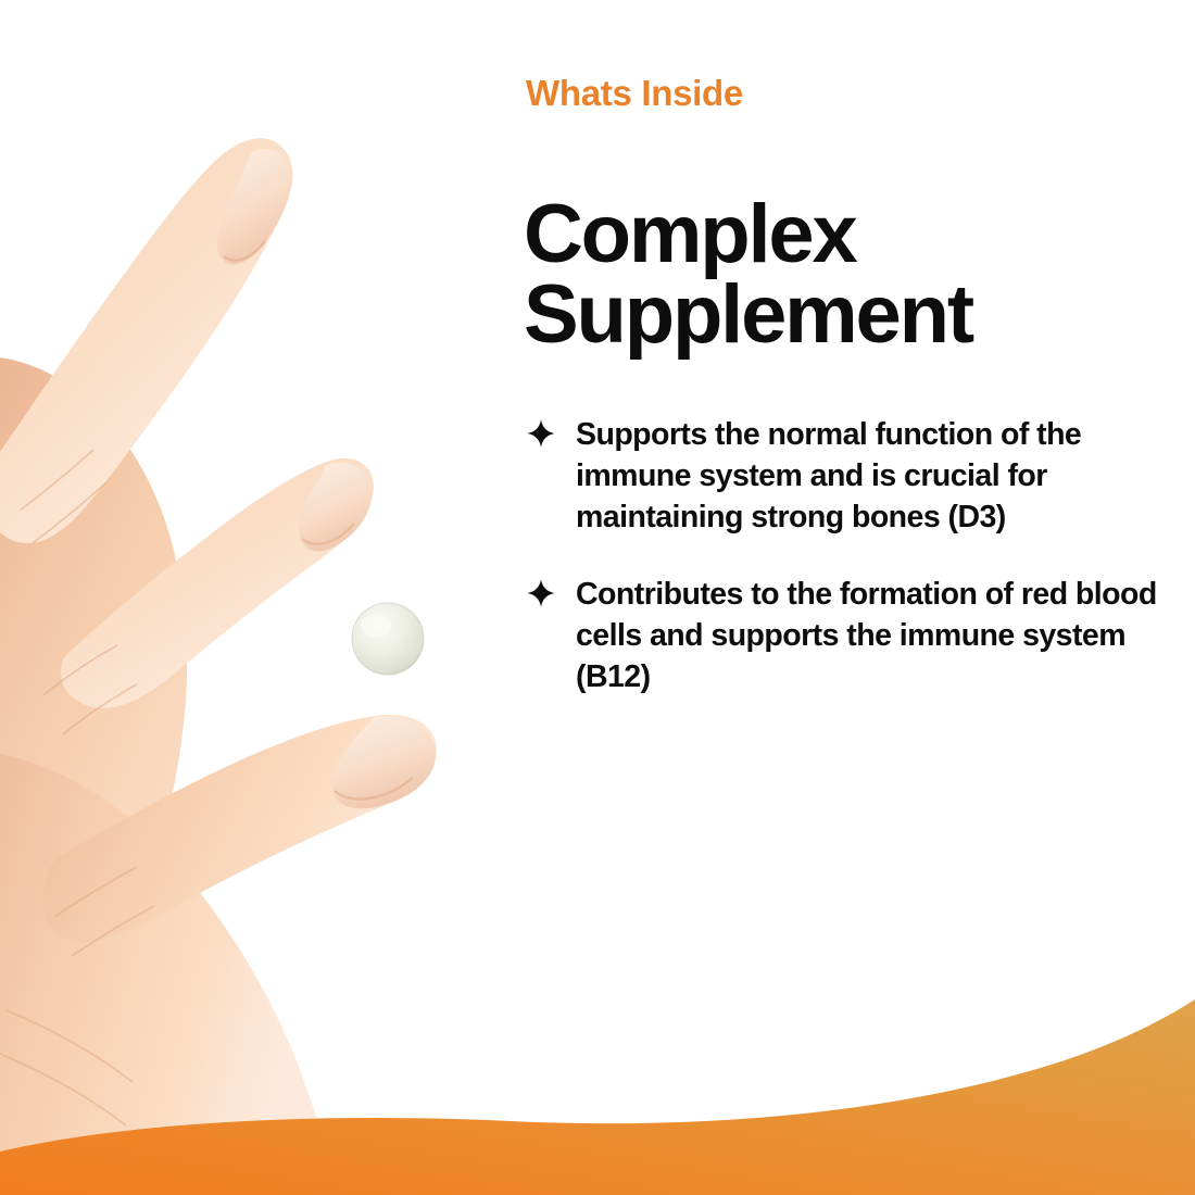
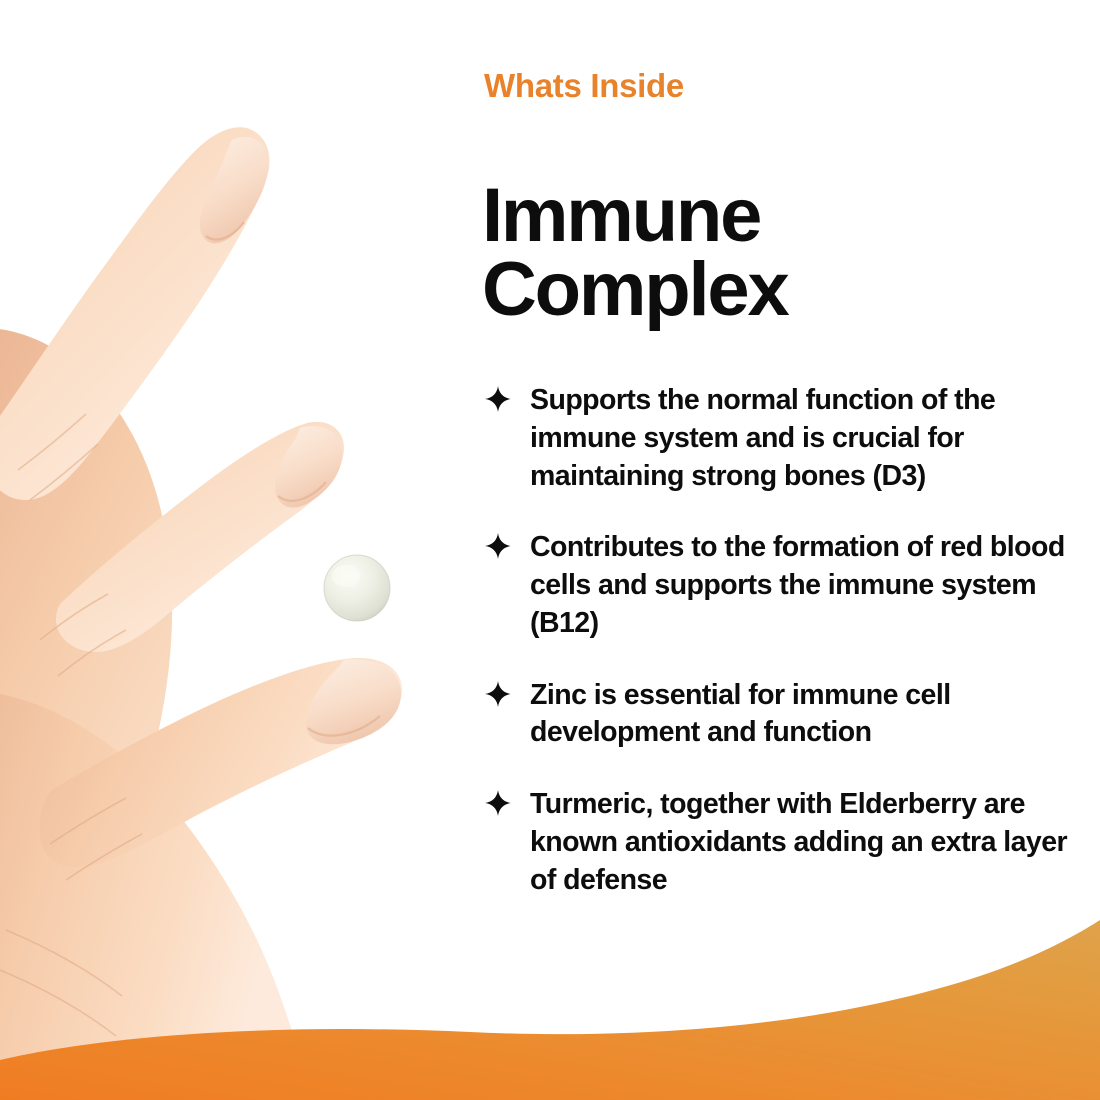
  Whats Inside
+ Immune
  Complex
- Supplement
  Supports the normal function of the immune system and is crucial for maintaining strong bones (D3)
  Contributes to the formation of red blood cells and supports the immune system (B12)
+ Zinc is essential for immune cell development and function
+ Turmeric, together with Elderberry are known antioxidants adding an extra layer of defense
